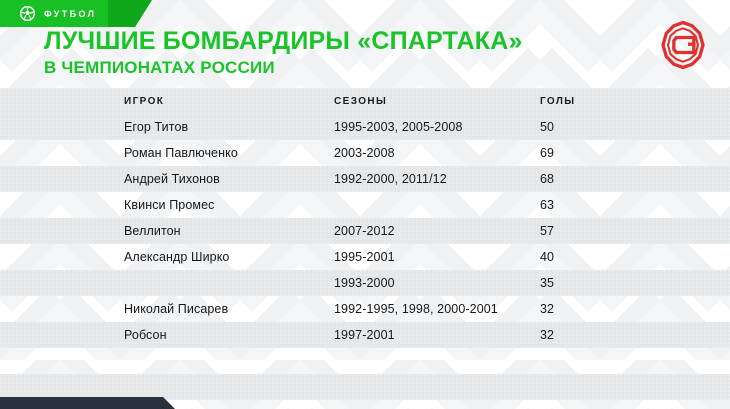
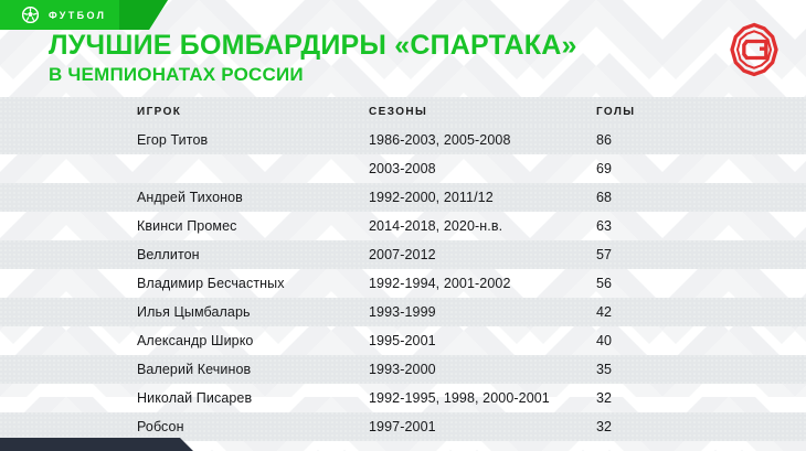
  ФУТБОЛ
  ЛУЧШИЕ БОМБАРДИРЫ «СПАРТАКА»
  В ЧЕМПИОНАТАХ РОССИИ
  ИГРОК
  СЕЗОНЫ
  ГОЛЫ
  Егор Титов
- 1995-2003, 2005-2008
+ 1986-2003, 2005-2008
- 50
+ 86
- Роман Павлюченко
  2003-2008
  69
  Андрей Тихонов
  1992-2000, 2011/12
  68
  Квинси Промес
+ 2014-2018, 2020-н.в.
  63
  Веллитон
  2007-2012
  57
+ Владимир Бесчастных
+ 1992-1994, 2001-2002
+ 56
+ Илья Цымбаларь
+ 1993-1999
+ 42
  Александр Ширко
  1995-2001
  40
+ Валерий Кечинов
  1993-2000
  35
  Николай Писарев
  1992-1995, 1998, 2000-2001
  32
  Робсон
  1997-2001
  32
